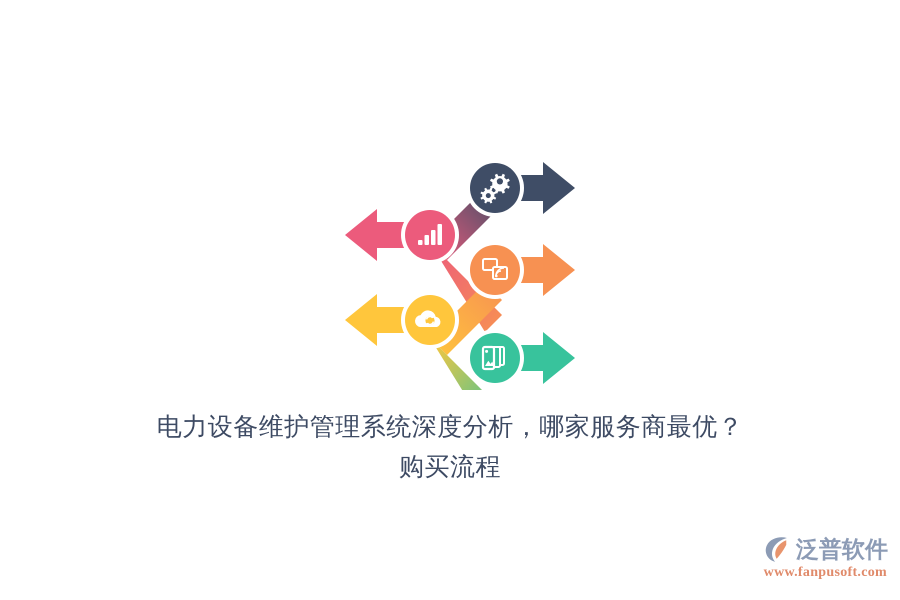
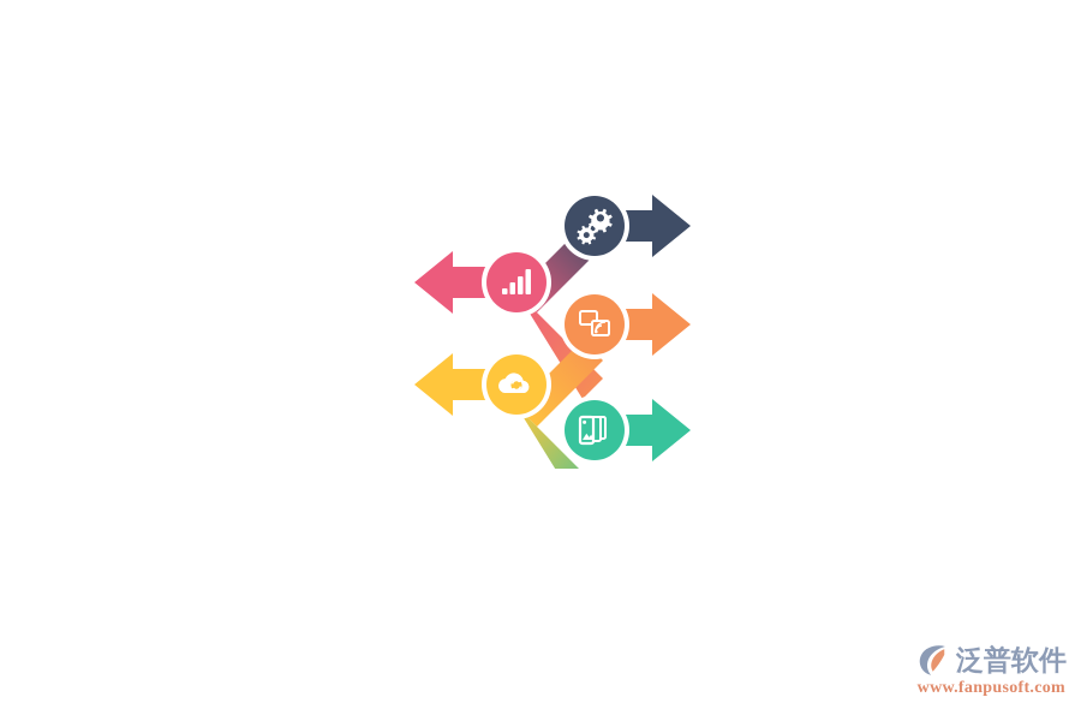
- 电力设备维护管理系统深度分析，哪家服务商最优？
- 购买流程
  泛普软件
  www.fanpusoft.com
